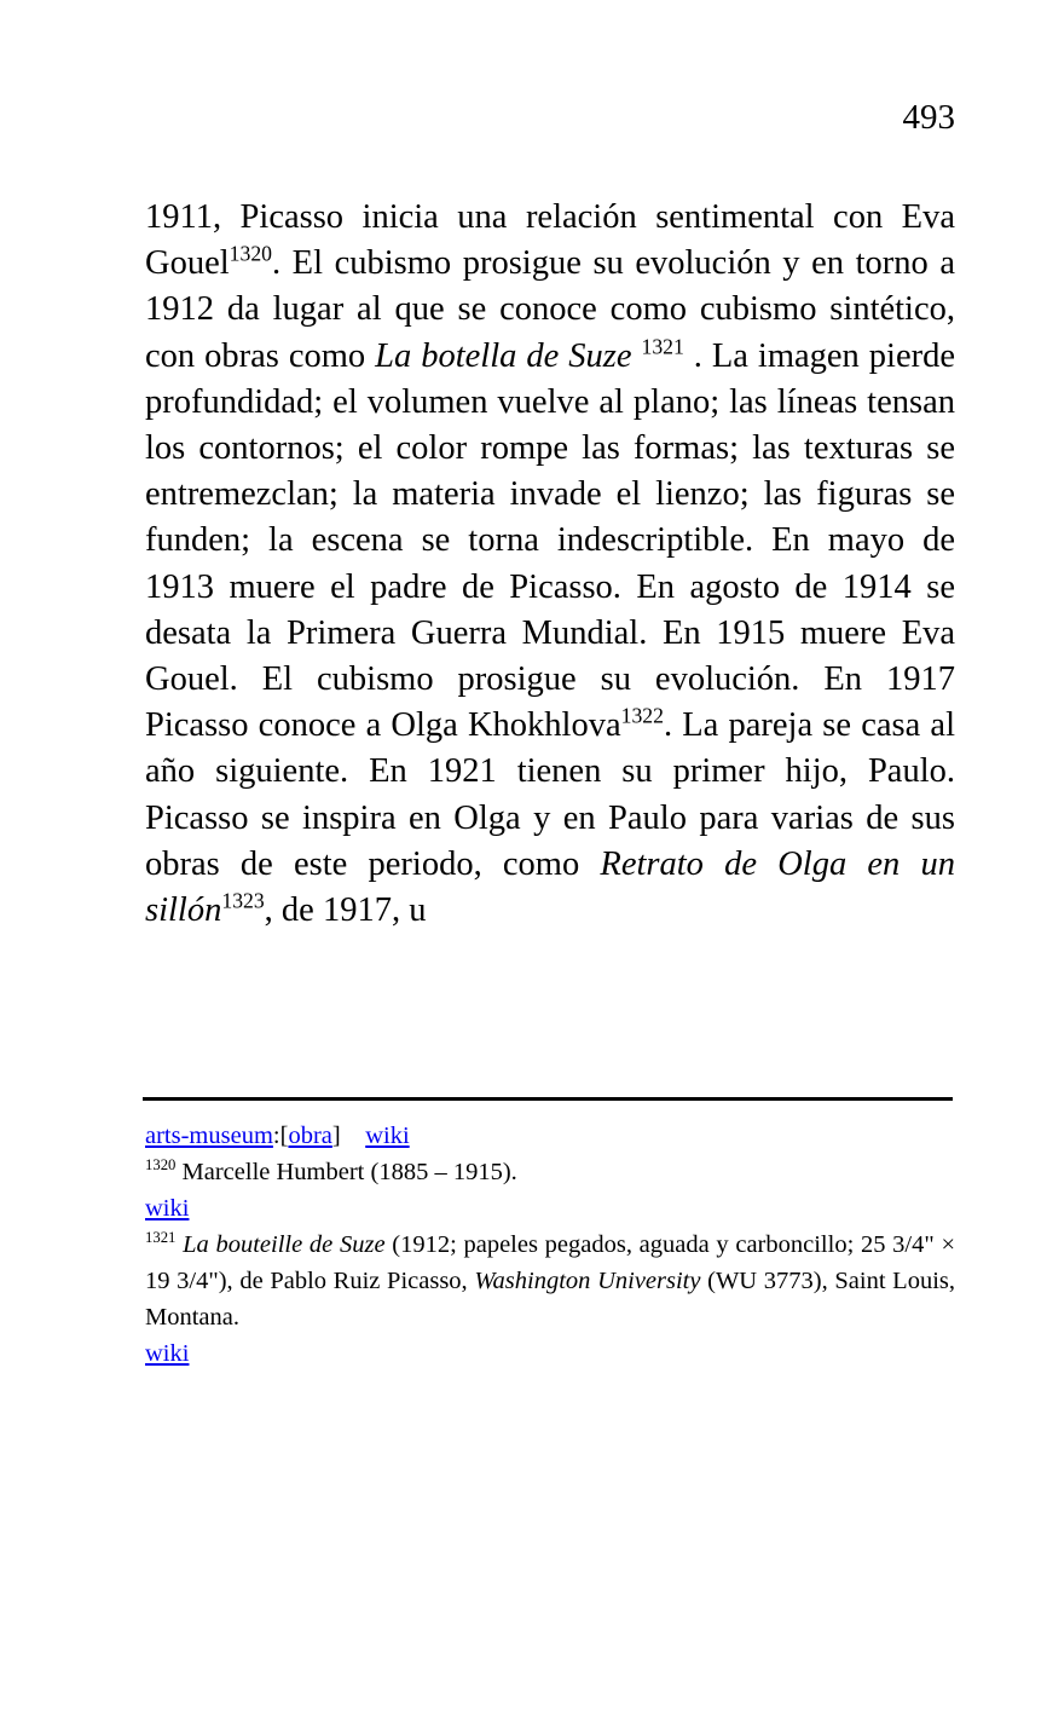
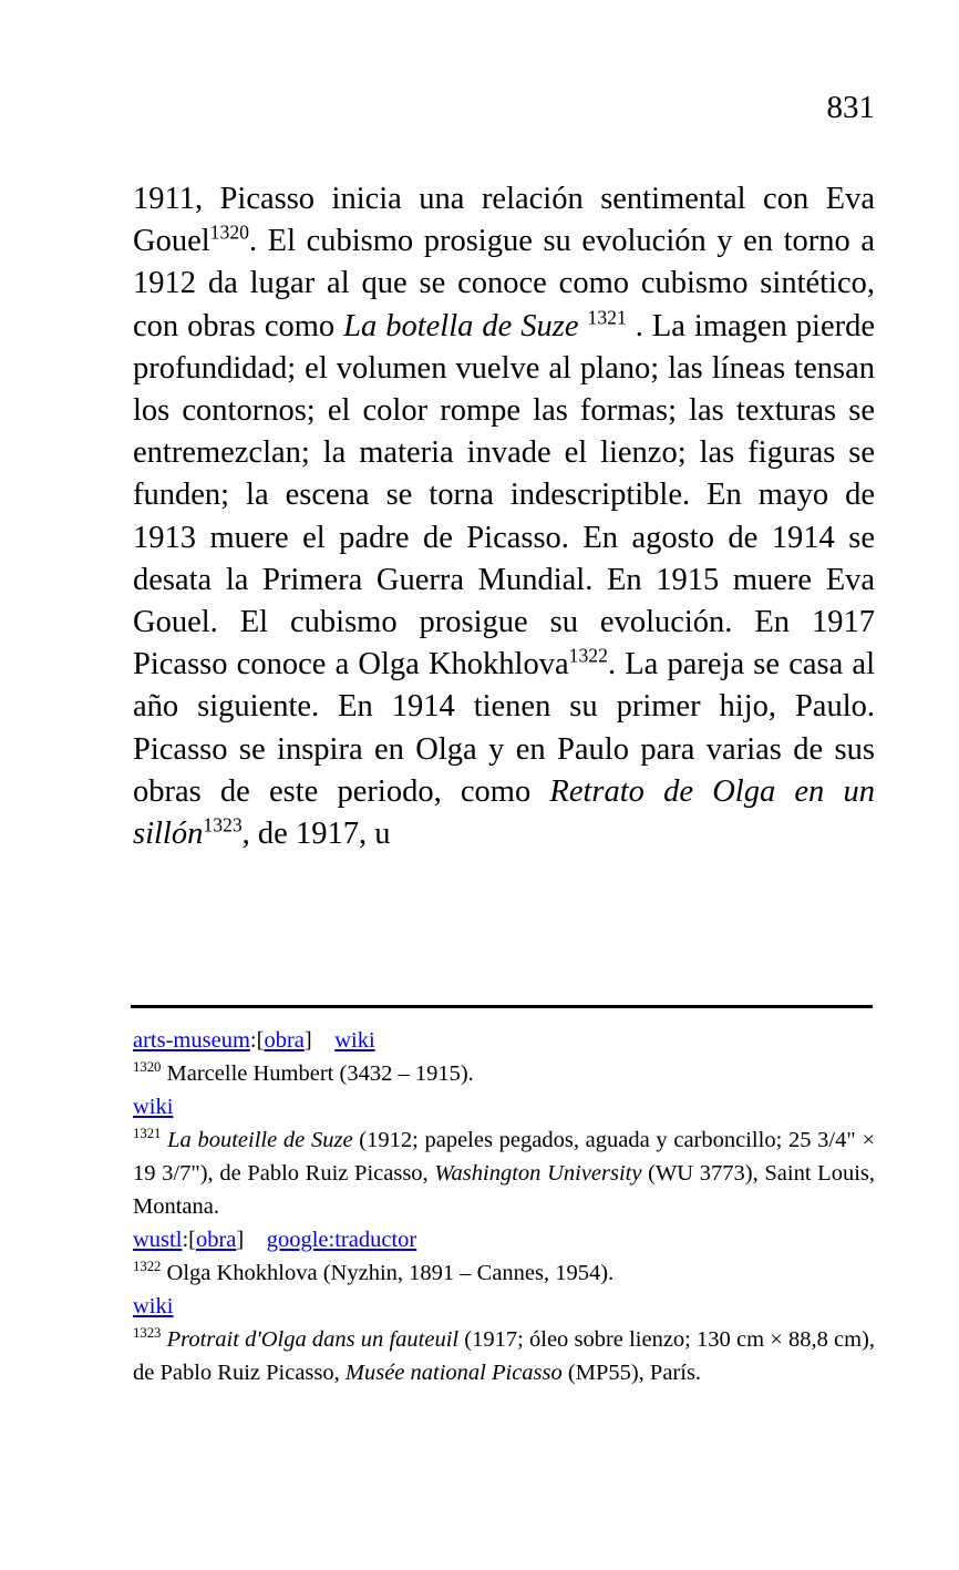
- 493
+ 831
- 1911, Picasso inicia una relación sentimental con Eva Gouel1320. El cubismo prosigue su evolución y en torno a 1912 da lugar al que se conoce como cubismo sintético, con obras como La botella de Suze 1321 . La imagen pierde profundidad; el volumen vuelve al plano; las líneas tensan los contornos; el color rompe las formas; las texturas se entremezclan; la materia invade el lienzo; las figuras se funden; la escena se torna indescriptible. En mayo de 1913 muere el padre de Picasso. En agosto de 1914 se desata la Primera Guerra Mundial. En 1915 muere Eva Gouel. El cubismo prosigue su evolución. En 1917 Picasso conoce a Olga Khokhlova1322. La pareja se casa al año siguiente. En 1921 tienen su primer hijo, Paulo. Picasso se inspira en Olga y en Paulo para varias de sus obras de este periodo, como Retrato de Olga en un sillón1323, de 1917, u
+ 1911, Picasso inicia una relación sentimental con Eva Gouel1320. El cubismo prosigue su evolución y en torno a 1912 da lugar al que se conoce como cubismo sintético, con obras como La botella de Suze 1321 . La imagen pierde profundidad; el volumen vuelve al plano; las líneas tensan los contornos; el color rompe las formas; las texturas se entremezclan; la materia invade el lienzo; las figuras se funden; la escena se torna indescriptible. En mayo de 1913 muere el padre de Picasso. En agosto de 1914 se desata la Primera Guerra Mundial. En 1915 muere Eva Gouel. El cubismo prosigue su evolución. En 1917 Picasso conoce a Olga Khokhlova1322. La pareja se casa al año siguiente. En 1914 tienen su primer hijo, Paulo. Picasso se inspira en Olga y en Paulo para varias de sus obras de este periodo, como Retrato de Olga en un sillón1323, de 1917, u
  arts-museum:[obra] wiki
- 1320 Marcelle Humbert (1885 – 1915).
+ 1320 Marcelle Humbert (3432 – 1915).
  wiki
- 1321 La bouteille de Suze (1912; papeles pegados, aguada y carboncillo; 25 3/4" × 19 3/4"), de Pablo Ruiz Picasso, Washington University (WU 3773), Saint Louis, Montana.
+ 1321 La bouteille de Suze (1912; papeles pegados, aguada y carboncillo; 25 3/4" × 19 3/7"), de Pablo Ruiz Picasso, Washington University (WU 3773), Saint Louis, Montana.
+ wustl:[obra] google:traductor
+ 1322 Olga Khokhlova (Nyzhin, 1891 – Cannes, 1954).
  wiki
+ 1323 Protrait d'Olga dans un fauteuil (1917; óleo sobre lienzo; 130 cm × 88,8 cm), de Pablo Ruiz Picasso, Musée national Picasso (MP55), París.
